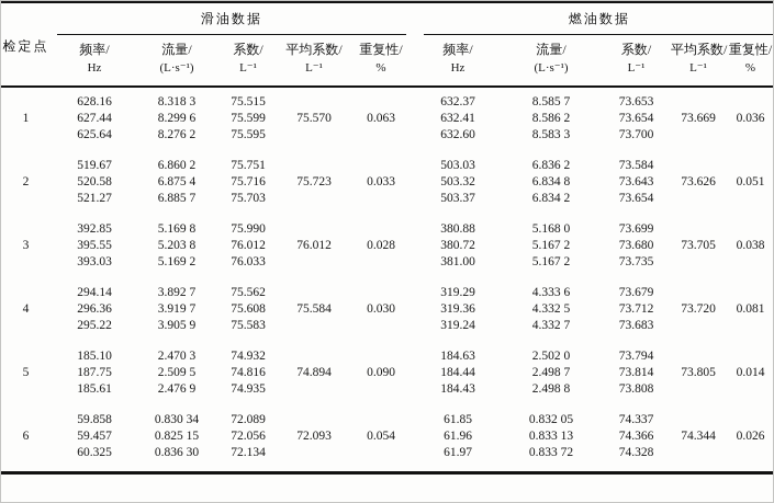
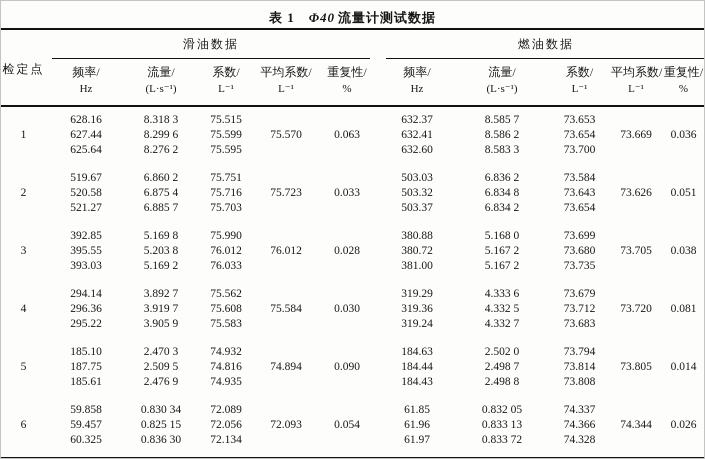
+ 表 1 Φ40 流量计测试数据
  检定点	滑油数据	燃油数据
  频率/ Hz	流量/ (L·s⁻¹)	系数/ L⁻¹	平均系数/ L⁻¹	重复性/ %	频率/ Hz	流量/ (L·s⁻¹)	系数/ L⁻¹	平均系数/ L⁻¹	重复性/ %
  	628.16	8.318 3	75.515			632.37	8.585 7	73.653
  1	627.44	8.299 6	75.599	75.570	0.063	632.41	8.586 2	73.654	73.669	0.036
  	625.64	8.276 2	75.595			632.60	8.583 3	73.700
  	519.67	6.860 2	75.751			503.03	6.836 2	73.584
  2	520.58	6.875 4	75.716	75.723	0.033	503.32	6.834 8	73.643	73.626	0.051
  	521.27	6.885 7	75.703			503.37	6.834 2	73.654
  	392.85	5.169 8	75.990			380.88	5.168 0	73.699
  3	395.55	5.203 8	76.012	76.012	0.028	380.72	5.167 2	73.680	73.705	0.038
  	393.03	5.169 2	76.033			381.00	5.167 2	73.735
  	294.14	3.892 7	75.562			319.29	4.333 6	73.679
  4	296.36	3.919 7	75.608	75.584	0.030	319.36	4.332 5	73.712	73.720	0.081
  	295.22	3.905 9	75.583			319.24	4.332 7	73.683
  	185.10	2.470 3	74.932			184.63	2.502 0	73.794
  5	187.75	2.509 5	74.816	74.894	0.090	184.44	2.498 7	73.814	73.805	0.014
  	185.61	2.476 9	74.935			184.43	2.498 8	73.808
  	59.858	0.830 34	72.089			61.85	0.832 05	74.337
  6	59.457	0.825 15	72.056	72.093	0.054	61.96	0.833 13	74.366	74.344	0.026
  	60.325	0.836 30	72.134			61.97	0.833 72	74.328
